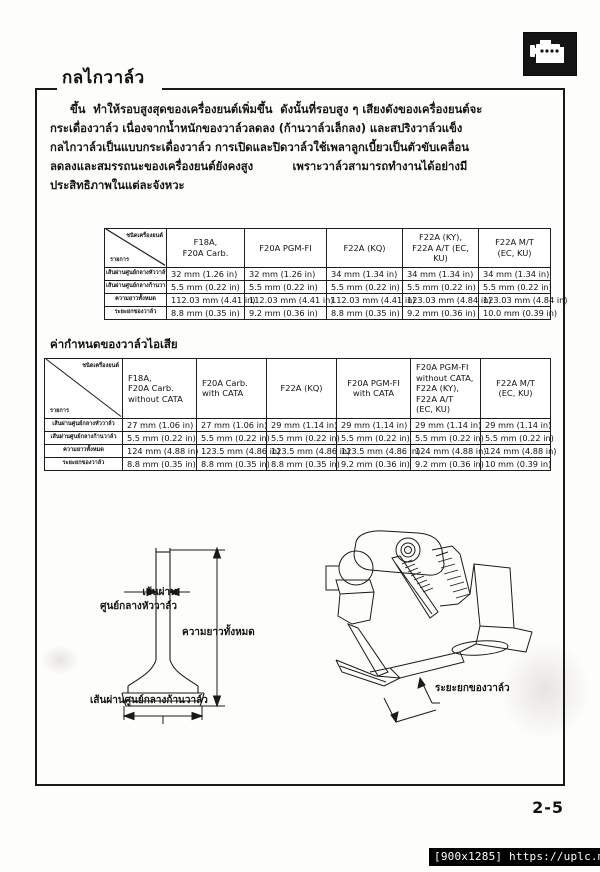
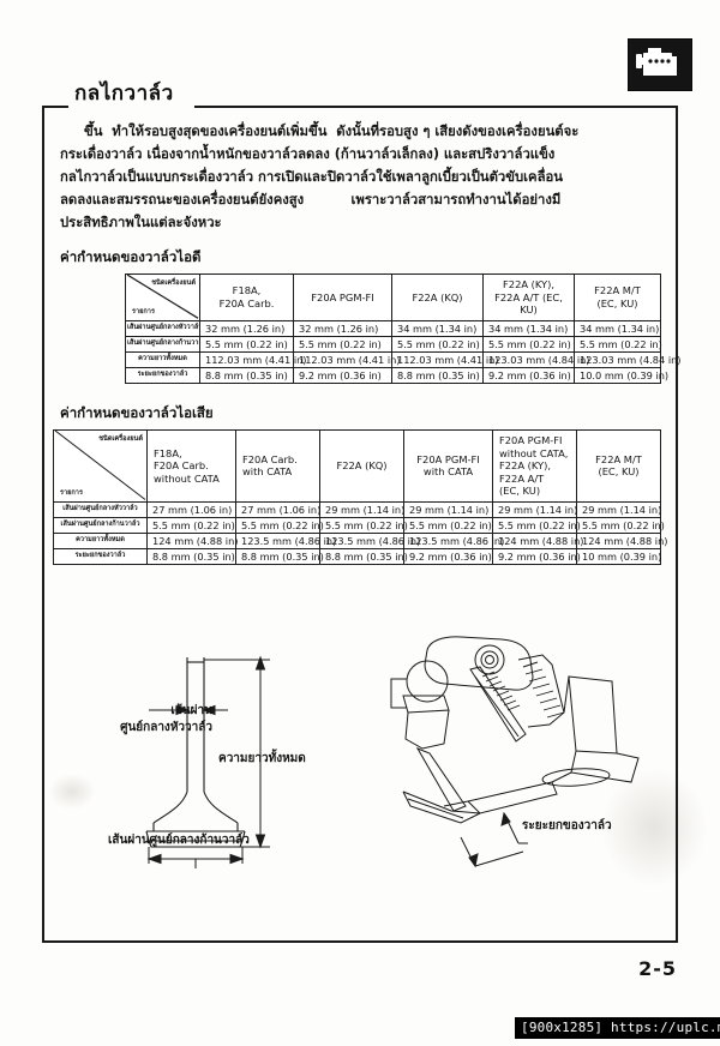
  กลไกวาล์ว
  ขึ้น ทำให้รอบสูงสุดของเครื่องยนต์เพิ่มขึ้น ดังนั้นที่รอบสูง ๆ เสียงดังของเครื่องยนต์จะ
  กระเดื่องวาล์ว เนื่องจากน้ำหนักของวาล์วลดลง (ก้านวาล์วเล็กลง) และสปริงวาล์วแข็ง
  กลไกวาล์วเป็นแบบกระเดื่องวาล์ว การเปิดและปิดวาล์วใช้เพลาลูกเบี้ยวเป็นตัวขับเคลื่อน
  ลดลงและสมรรถนะของเครื่องยนต์ยังคงสูง เพราะวาล์วสามารถทำงานได้อย่างมี
  ประสิทธิภาพในแต่ละจังหวะ
+ ค่ากำหนดของวาล์วไอดี
  	F18A, F20A Carb.	F20A PGM-FI	F22A (KQ)	F22A (KY), F22A A/T (EC, KU)	F22A M/T (EC, KU)
  	32 mm (1.26 in)	32 mm (1.26 in)	34 mm (1.34 in)	34 mm (1.34 in)	34 mm (1.34 in)
  	5.5 mm (0.22 in)	5.5 mm (0.22 in)	5.5 mm (0.22 in)	5.5 mm (0.22 in)	5.5 mm (0.22 in)
  	112.03 mm (4.41 i	112.03 mm (4.41 in	112.03 mm (4.41 i	123.03 mm (4.84 i	123.03 mm (4.84 in)
  	8.8 mm (0.35 in)	9.2 mm (0.36 in)	8.8 mm (0.35 in)	9.2 mm (0.36 in)	10.0 mm (0.39 in)
  ค่ากำหนดของวาล์วไอเสีย
  	F18A, F20A Carb. without CATA	F20A Carb. with CATA	F22A (KQ)	F20A PGM-FI with CATA	F20A PGM-FI without CATA, F22A (KY), F22A A/T (EC, KU)	F22A M/T (EC, KU)
  	27 mm (1.06 in)	27 mm (1.06 in)	29 mm (1.14 in)	29 mm (1.14 in)	29 mm (1.14 in)	29 mm (1.14 in)
  	5.5 mm (0.22 in)	5.5 mm (0.22 in)	5.5 mm (0.22 in)	5.5 mm (0.22 in)	5.5 mm (0.22 in)	5.5 mm (0.22 in)
  	124 mm (4.88 in)	123.5 mm (4.86 i	123.5 mm (4.86 i	123.5 mm (4.86 in	124 mm (4.88 in)	124 mm (4.88 in)
  	8.8 mm (0.35 in)	8.8 mm (0.35 in)	8.8 mm (0.35 in)	9.2 mm (0.36 in)	9.2 mm (0.36 in)	10 mm (0.39 in)
  เส้นผ่าน
  ศูนย์กลางหัววาล์ว
  ความยาวทั้งหมด
  เส้นผ่านศูนย์กลางก้านวาล์ว
  ระยะยกของวาล์ว
  2-5
  [900x1285] https://uplc.
